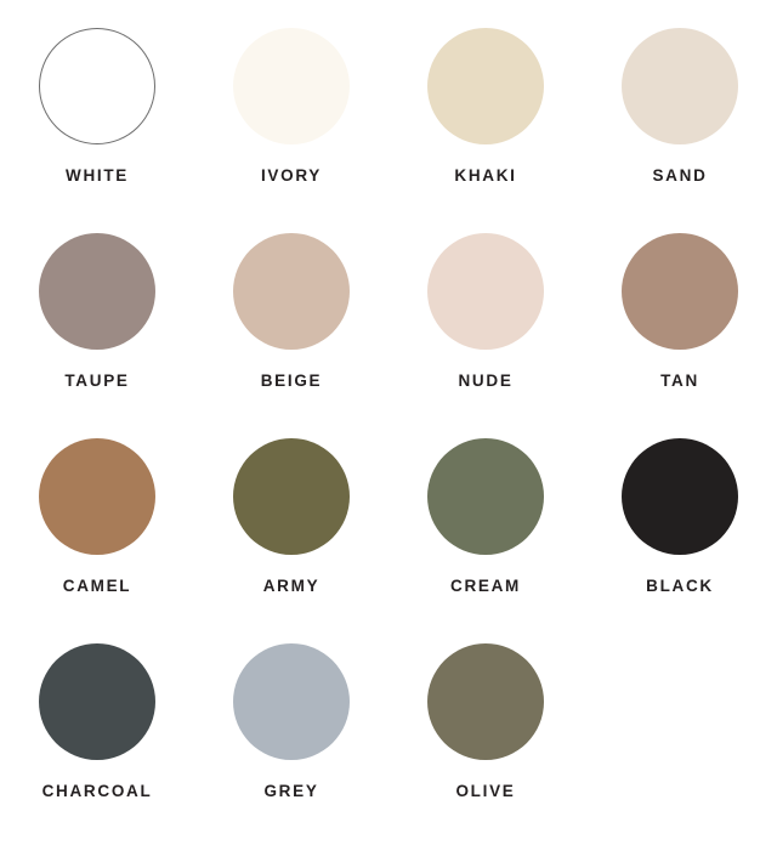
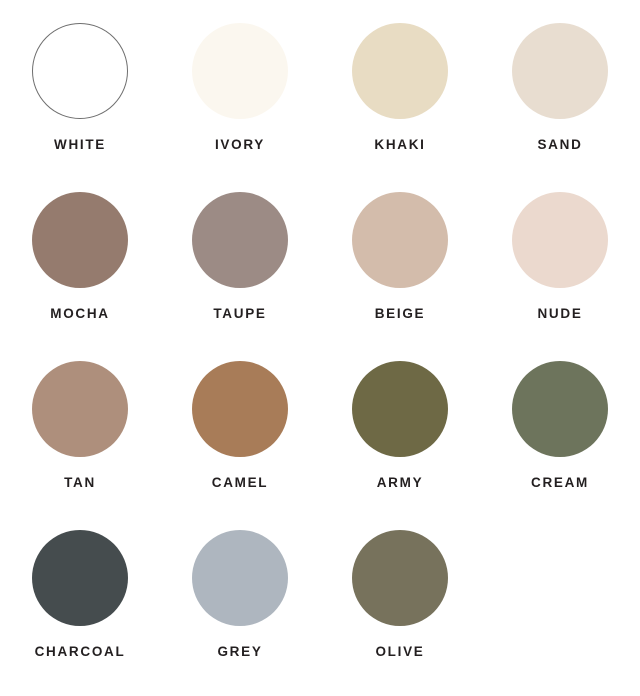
  WHITE
  IVORY
  KHAKI
  SAND
+ MOCHA
  TAUPE
  BEIGE
  NUDE
  TAN
  CAMEL
  ARMY
  CREAM
- BLACK
  CHARCOAL
  GREY
  OLIVE
